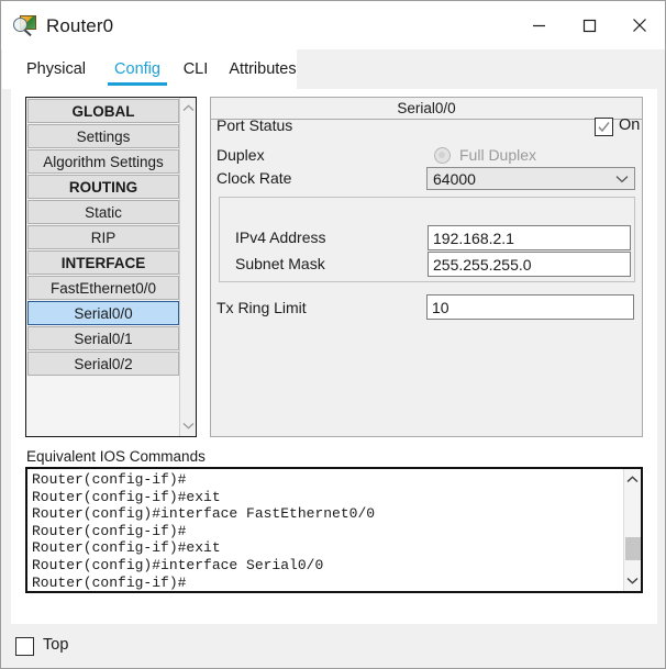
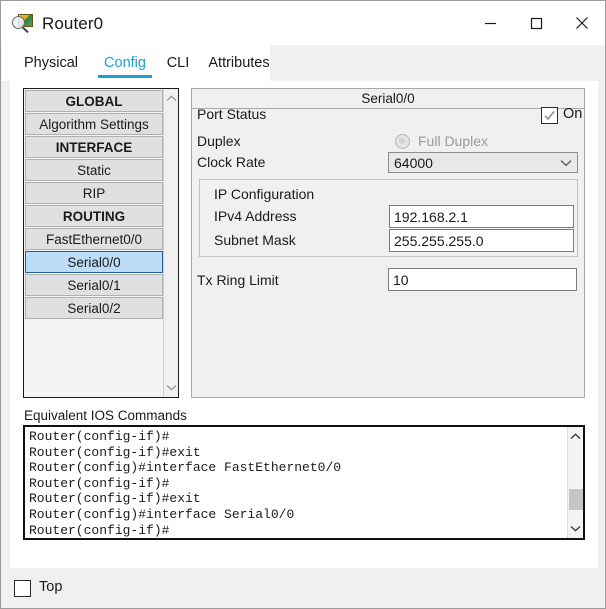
  Router0
  Physical
  Config
  CLI
  Attributes
  GLOBAL
- Settings
  Algorithm Settings
- ROUTING
+ INTERFACE
  Static
  RIP
- INTERFACE
+ ROUTING
  FastEthernet0/0
  Serial0/0
  Serial0/1
  Serial0/2
  Serial0/0
  Port Status
  On
  Duplex
  Full Duplex
  Clock Rate
  64000
+ IP Configuration
  IPv4 Address
  192.168.2.1
  Subnet Mask
  255.255.255.0
  Tx Ring Limit
  10
  Equivalent IOS Commands
  Router(config-if)#
  Router(config-if)#exit
  Router(config)#interface FastEthernet0/0
  Router(config-if)#
  Router(config-if)#exit
  Router(config)#interface Serial0/0
  Router(config-if)#
  Top
